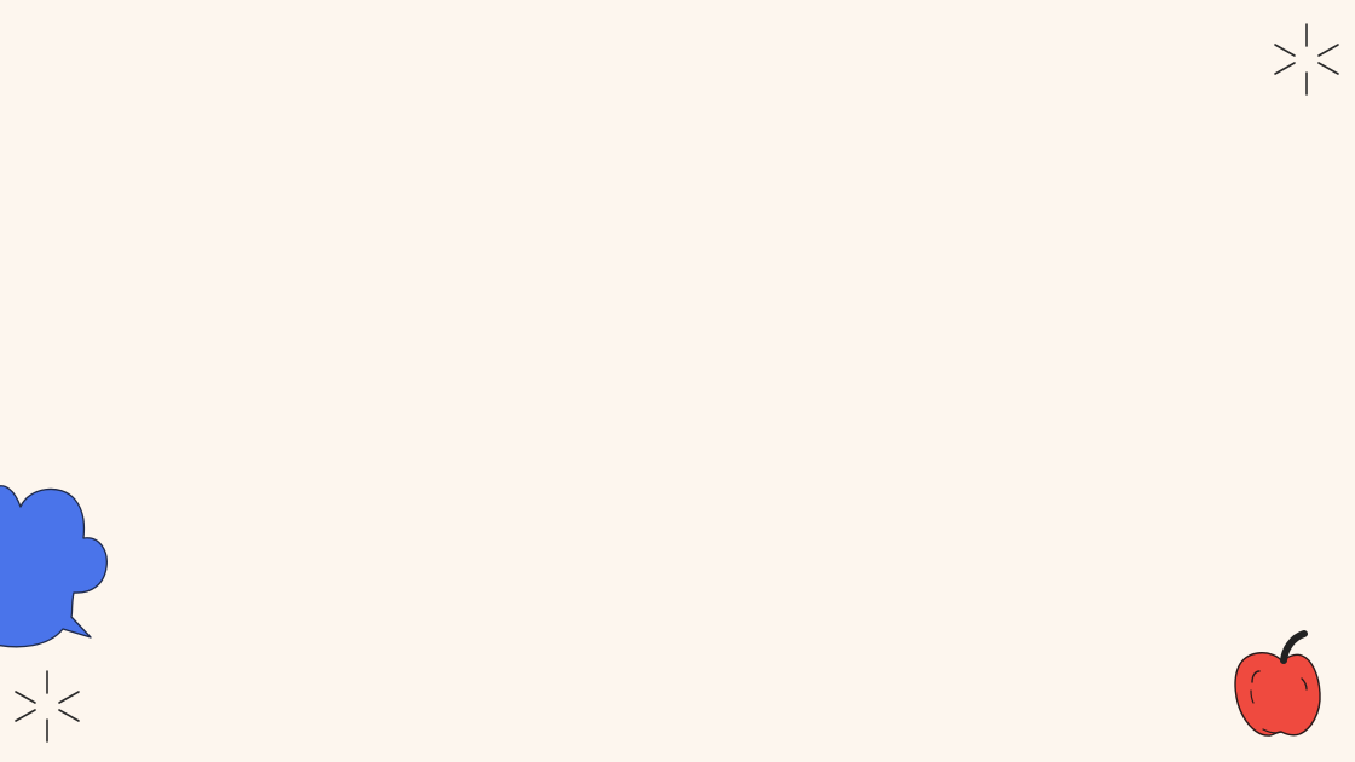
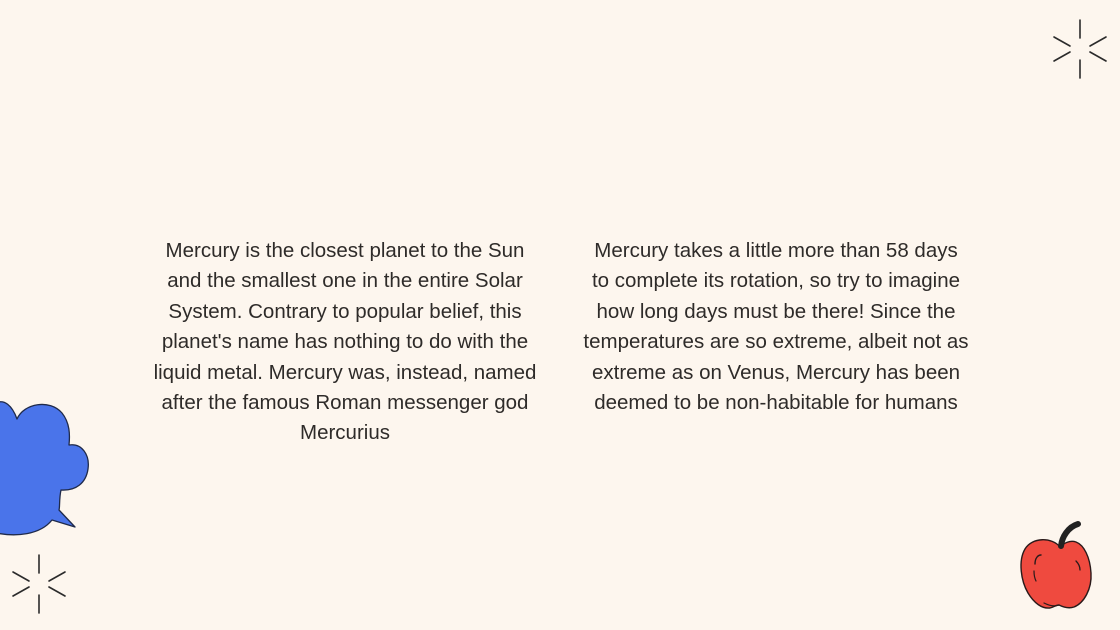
+ Mercury is the closest planet to the Sun and the smallest one in the entire Solar System. Contrary to popular belief, this planet's name has nothing to do with the liquid metal. Mercury was, instead, named after the famous Roman messenger god Mercurius
+ Mercury takes a little more than 58 days to complete its rotation, so try to imagine how long days must be there! Since the temperatures are so extreme, albeit not as extreme as on Venus, Mercury has been deemed to be non-habitable for humans
